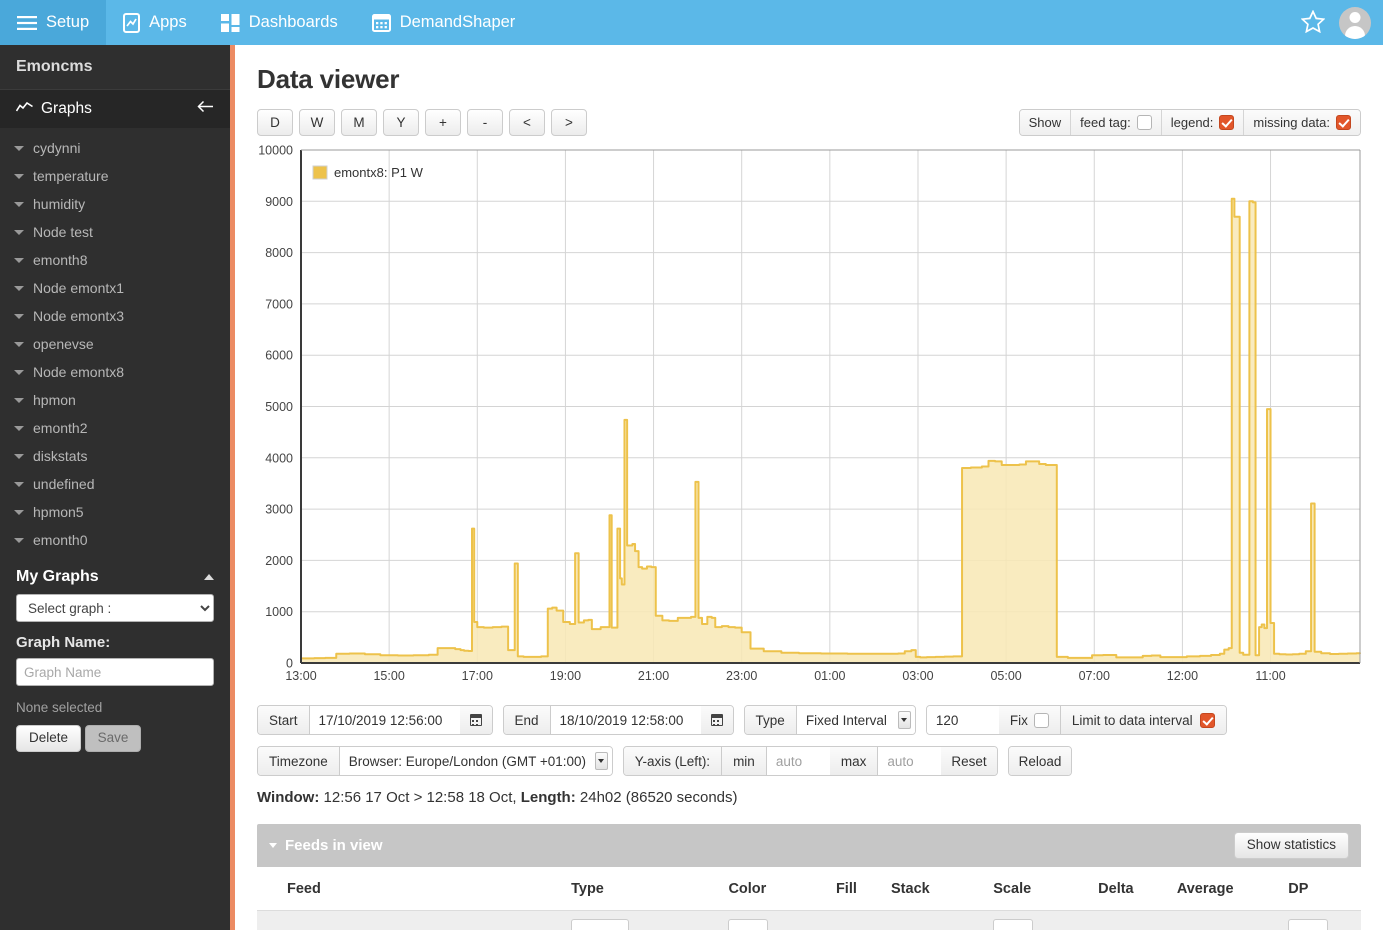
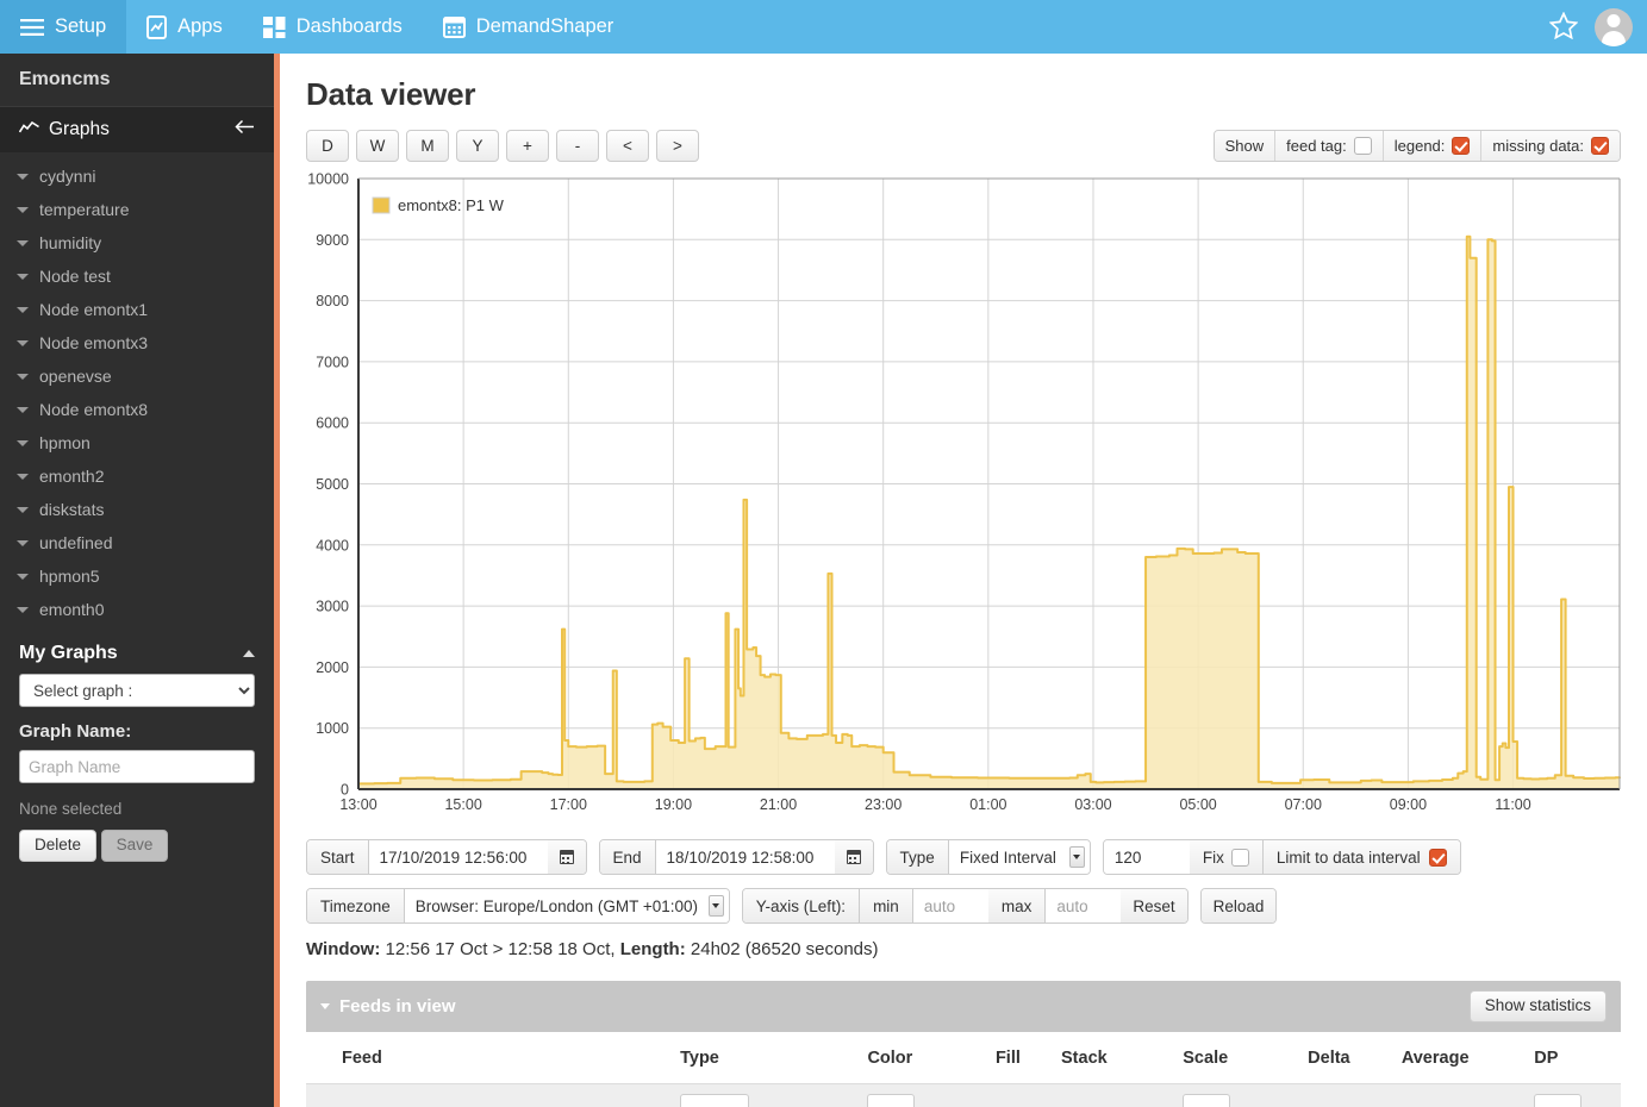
  Setup
  Apps
  Dashboards
  DemandShaper
  Emoncms
  Graphs
  cydynni
  temperature
  humidity
  Node test
- emonth8
  Node emontx1
  Node emontx3
  openevse
  Node emontx8
  hpmon
  emonth2
  diskstats
  undefined
  hpmon5
  emonth0
  My Graphs
  Select graph :
  Graph Name:
  Graph Name
  None selected
  Delete Save
  Data viewer
  D
  W
  M
  Y
  +
  -
  <
  >
  Show
  feed tag:
  legend:
  missing data:
  0
  1000
  2000
  3000
  4000
  5000
  6000
  7000
  8000
  9000
  10000
  13:00
  15:00
  17:00
  19:00
  21:00
  23:00
  01:00
  03:00
  05:00
  07:00
- 12:00
+ 09:00
  11:00
  emontx8: P1 W
  Start
  17/10/2019 12:56:00
  End
  18/10/2019 12:58:00
  Type
  Fixed Interval
  120
  Fix
  Limit to data interval
  Timezone
  Browser: Europe/London (GMT +01:00)
  Y-axis (Left):
  min
  auto
  max
  auto
  Reset
  Reload
  Window: 12:56 17 Oct > 12:58 18 Oct, Length: 24h02 (86520 seconds)
  Feeds in view
  Show statistics
  Feed	Type	Color	Fill	Stack	Scale	Delta	Average	DP
